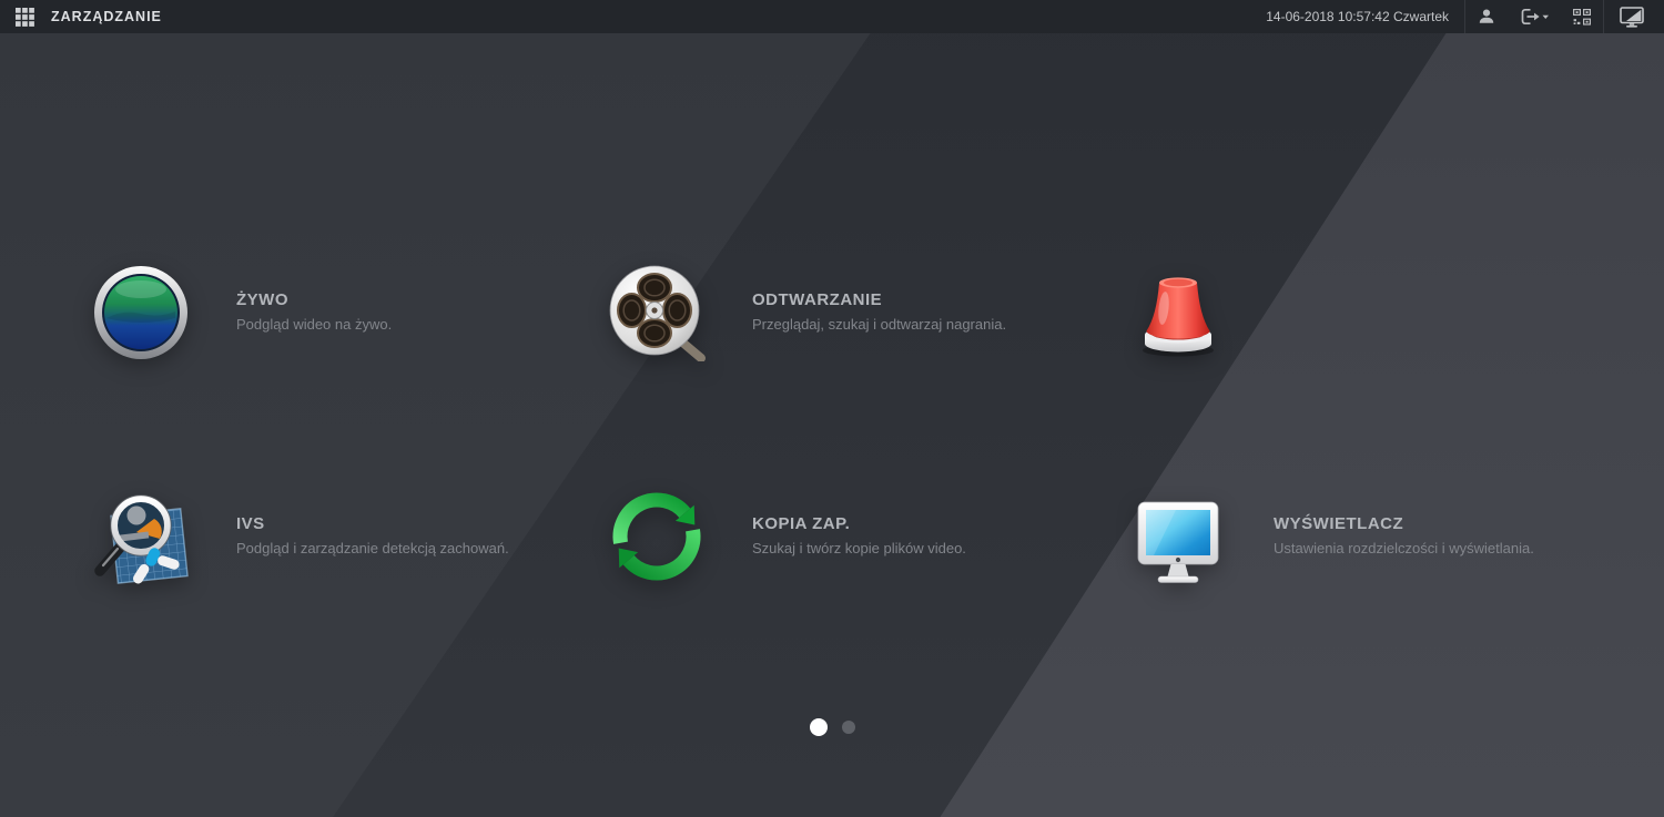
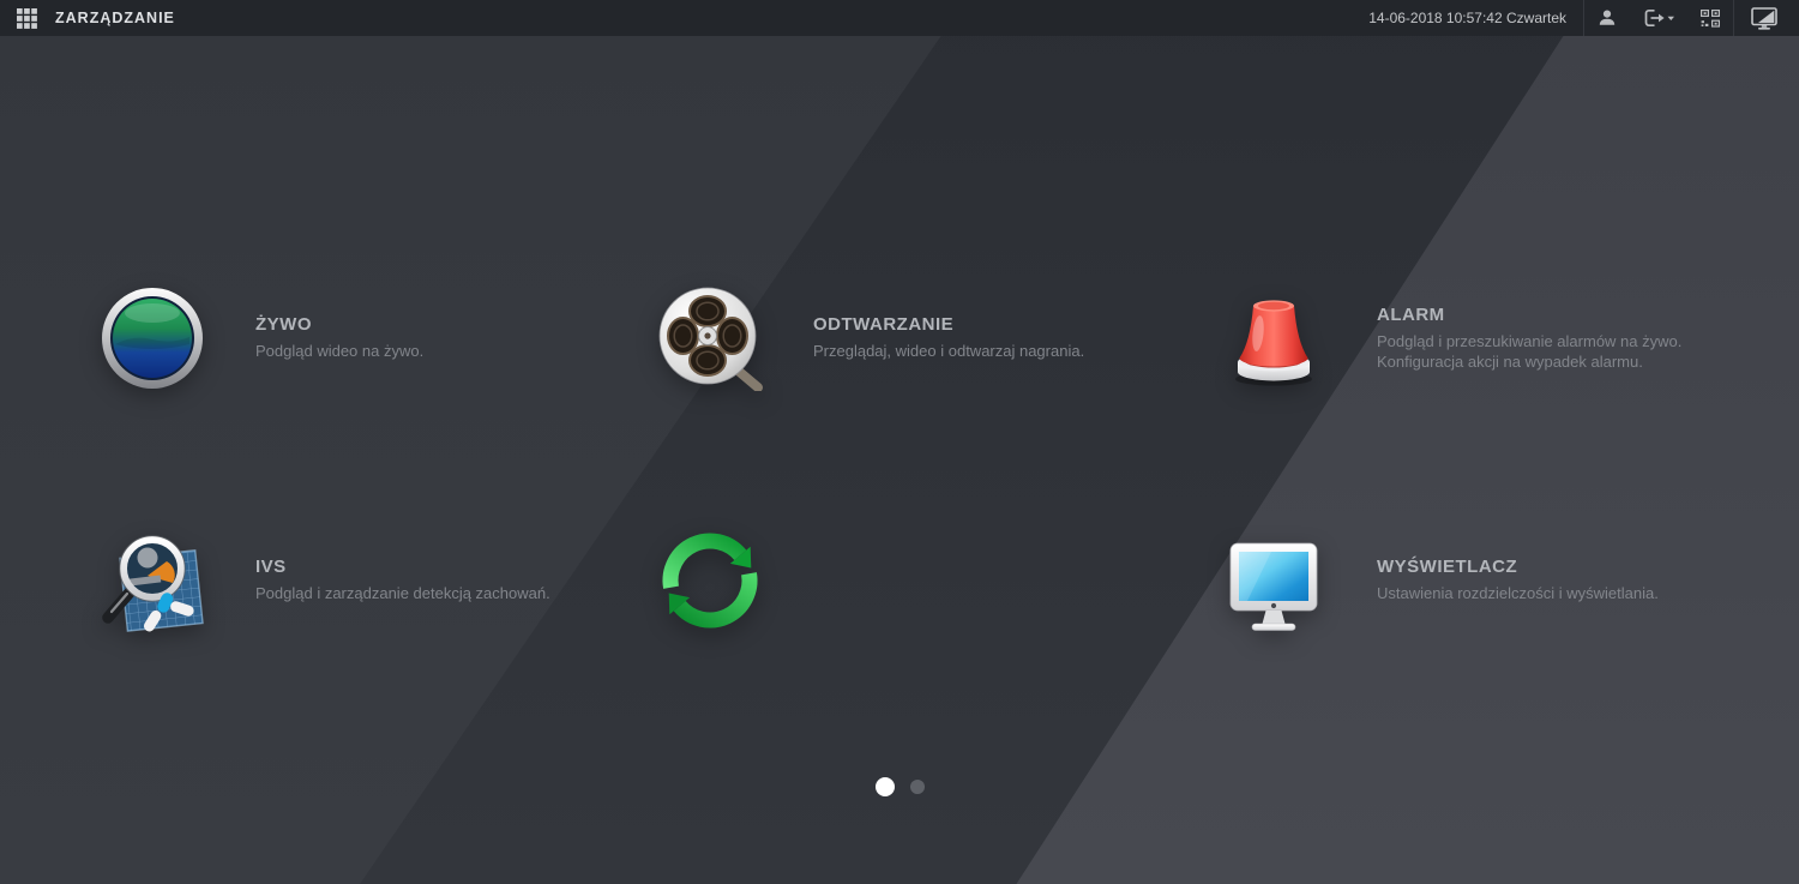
  ZARZĄDZANIE
  14-06-2018 10:57:42 Czwartek
  ŻYWO
  Podgląd wideo na żywo.
  ODTWARZANIE
- Przeglądaj, szukaj i odtwarzaj nagrania.
+ Przeglądaj, wideo i odtwarzaj nagrania.
+ ALARM
+ Podgląd i przeszukiwanie alarmów na żywo.
+ Konfiguracja akcji na wypadek alarmu.
  IVS
  Podgląd i zarządzanie detekcją zachowań.
- KOPIA ZAP.
- Szukaj i twórz kopie plików video.
  WYŚWIETLACZ
  Ustawienia rozdzielczości i wyświetlania.
